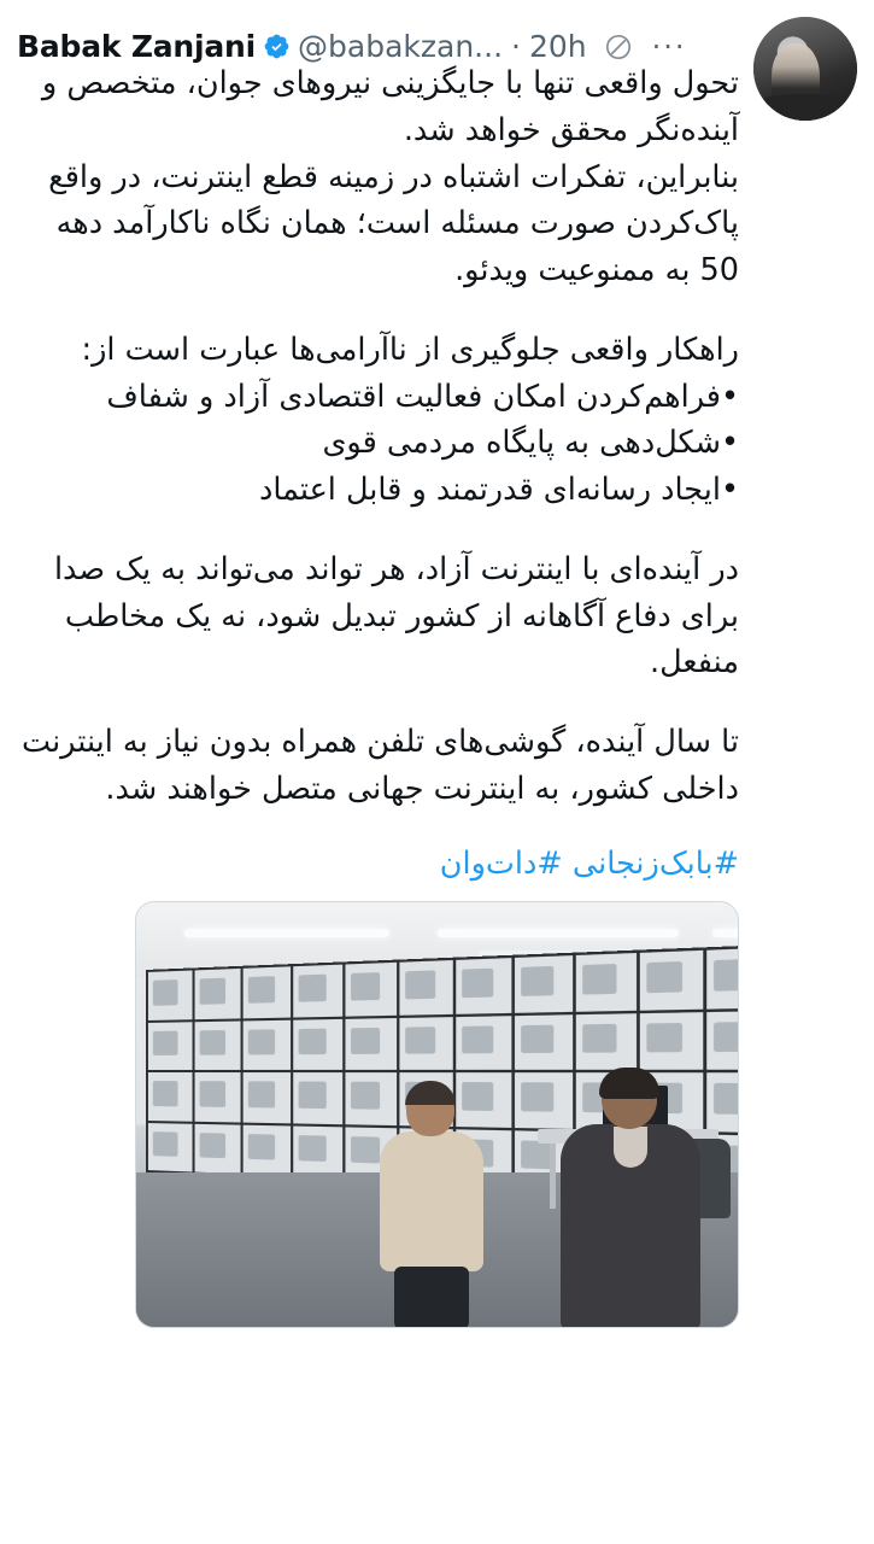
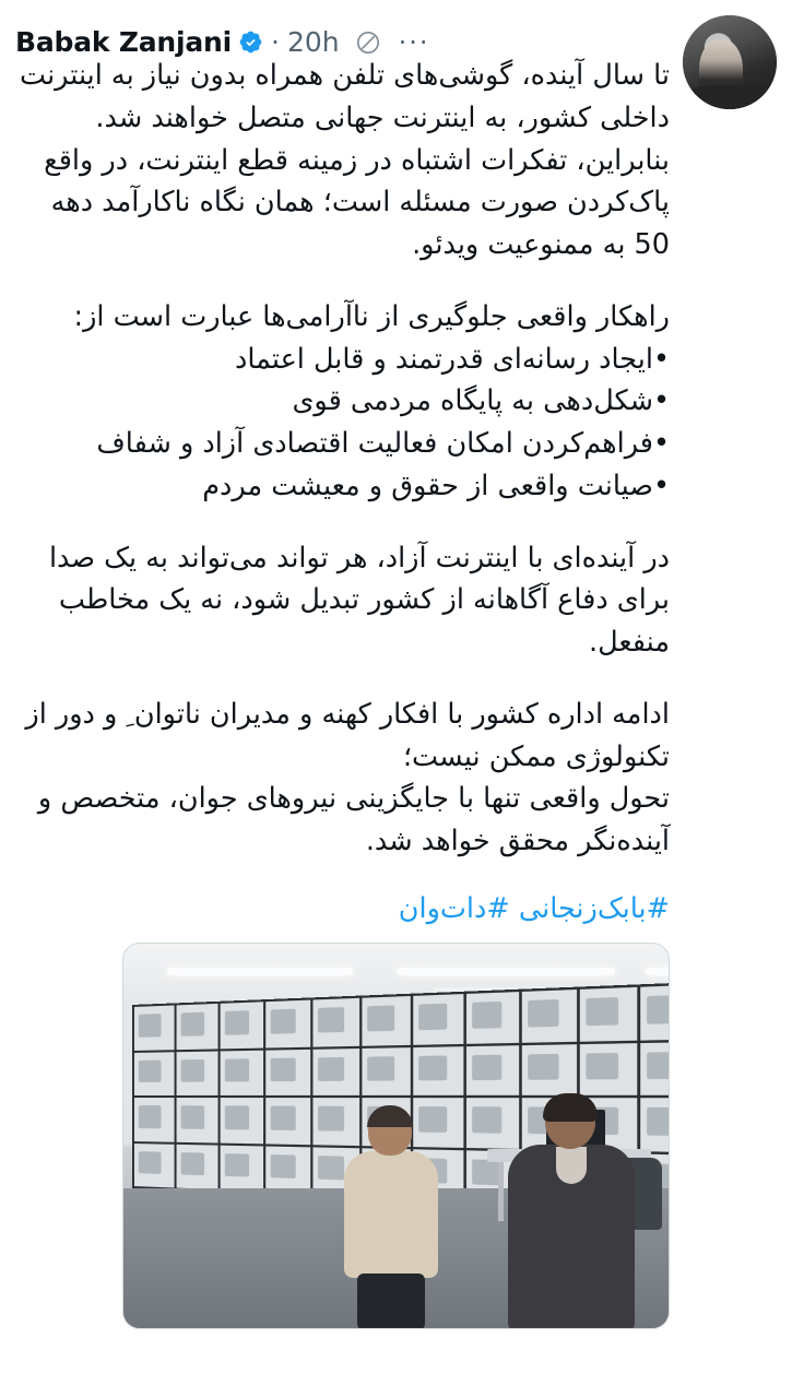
  Babak Zanjani
- @babakzan...
  ·
  20h
  ···
- تحول واقعی تنها با جایگزینی نیروهای جوان، متخصص و آینده‌نگر محقق خواهد شد.
+ تا سال آینده، گوشی‌های تلفن همراه بدون نیاز به اینترنت داخلی کشور، به اینترنت جهانی متصل خواهند شد.
  بنابراین، تفکرات اشتباه در زمینه قطع اینترنت، در واقع پاک‌کردن صورت مسئله است؛ همان نگاه ناکارآمد دهه 50 به ممنوعیت ویدئو.
  راهکار واقعی جلوگیری از ناآرامی‌ها عبارت است از:
- •فراهم‌کردن امکان فعالیت اقتصادی آزاد و شفاف
+ •ایجاد رسانه‌ای قدرتمند و قابل اعتماد
  •شکل‌دهی به پایگاه مردمی قوی
- •ایجاد رسانه‌ای قدرتمند و قابل اعتماد
+ •فراهم‌کردن امکان فعالیت اقتصادی آزاد و شفاف
+ •صیانت واقعی از حقوق و معیشت مردم
  در آینده‌ای با اینترنت آزاد، هر تواند می‌تواند به یک صدا برای دفاع آگاهانه از کشور تبدیل شود، نه یک مخاطب منفعل.
+ ادامه اداره کشور با افکار کهنه و مدیران ناتوان ِ و دور از تکنولوژی ممکن نیست؛
- تا سال آینده، گوشی‌های تلفن همراه بدون نیاز به اینترنت داخلی کشور، به اینترنت جهانی متصل خواهند شد.
+ تحول واقعی تنها با جایگزینی نیروهای جوان، متخصص و آینده‌نگر محقق خواهد شد.
  #بابک‌زنجانی #دات‌وان
